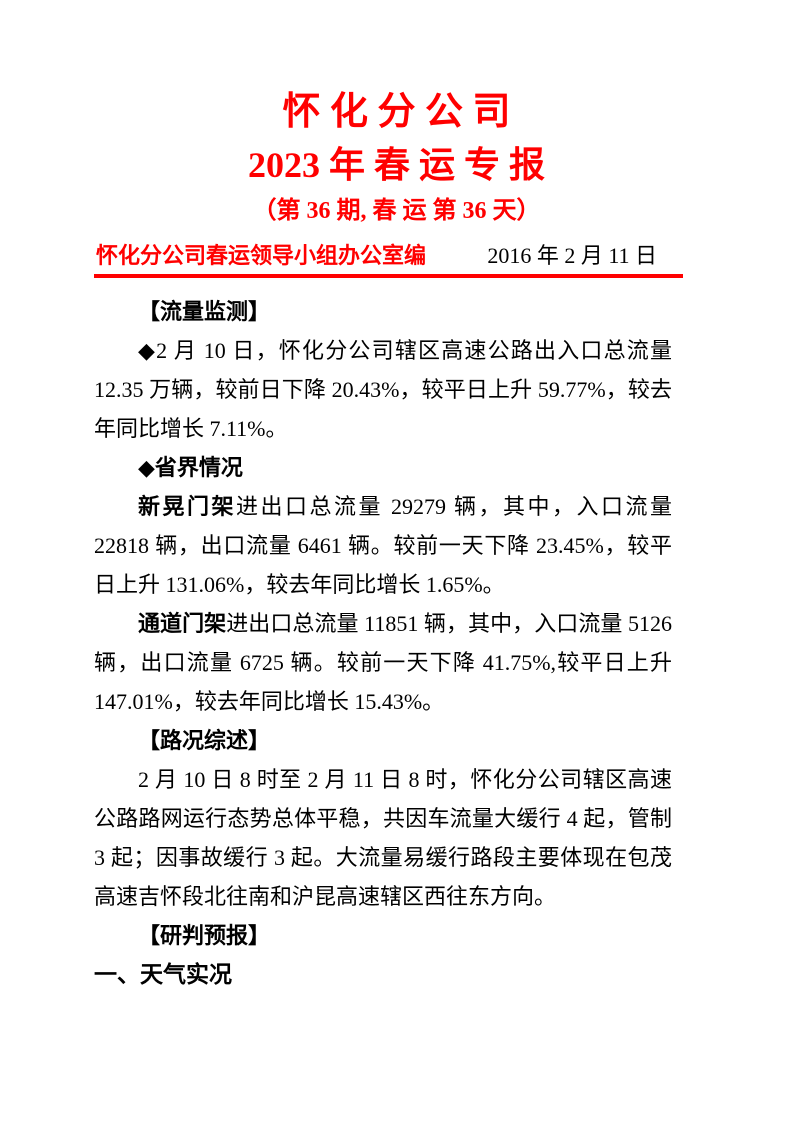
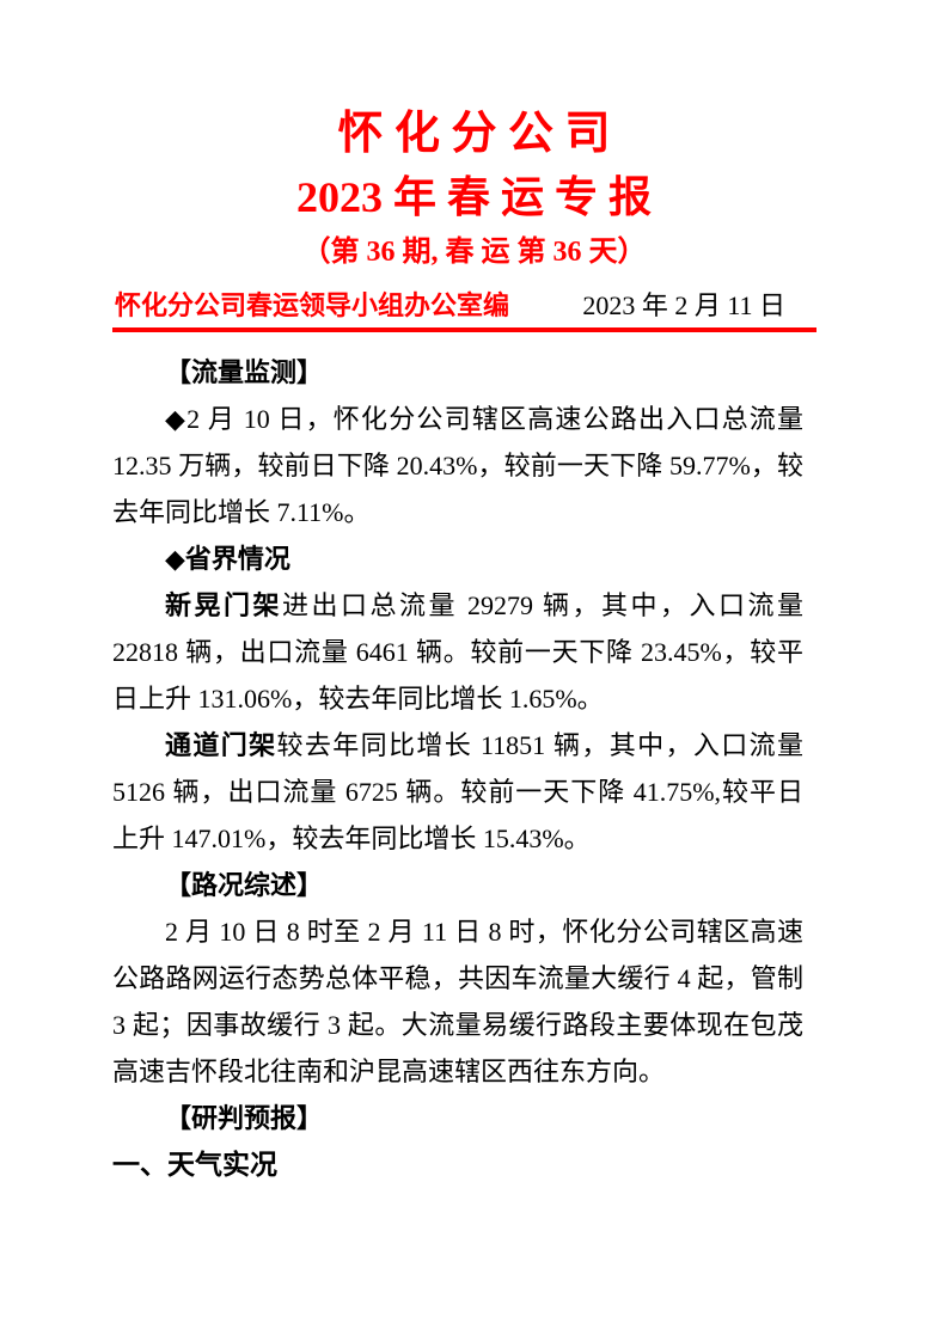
  怀 化 分 公 司
  2023 年 春 运 专 报
  （第 36 期, 春 运 第 36 天）
  怀化分公司春运领导小组办公室编
- 2016 年 2 月 11 日
+ 2023 年 2 月 11 日
  【流量监测】
- ◆2 月 10 日，怀化分公司辖区高速公路出入口总流量 12.35 万辆，较前日下降 20.43%，较平日上升 59.77%，较去年同比增长 7.11%。
+ ◆2 月 10 日，怀化分公司辖区高速公路出入口总流量 12.35 万辆，较前日下降 20.43%，较前一天下降 59.77%，较去年同比增长 7.11%。
  ◆省界情况
  新晃门架进出口总流量 29279 辆，其中，入口流量 22818 辆，出口流量 6461 辆。较前一天下降 23.45%，较平日上升 131.06%，较去年同比增长 1.65%。
- 通道门架进出口总流量 11851 辆，其中，入口流量 5126 辆，出口流量 6725 辆。较前一天下降 41.75%,较平日上升 147.01%，较去年同比增长 15.43%。
+ 通道门架较去年同比增长 11851 辆，其中，入口流量 5126 辆，出口流量 6725 辆。较前一天下降 41.75%,较平日上升 147.01%，较去年同比增长 15.43%。
  【路况综述】
  2 月 10 日 8 时至 2 月 11 日 8 时，怀化分公司辖区高速公路路网运行态势总体平稳，共因车流量大缓行 4 起，管制 3 起；因事故缓行 3 起。大流量易缓行路段主要体现在包茂高速吉怀段北往南和沪昆高速辖区西往东方向。
  【研判预报】
  一、天气实况
